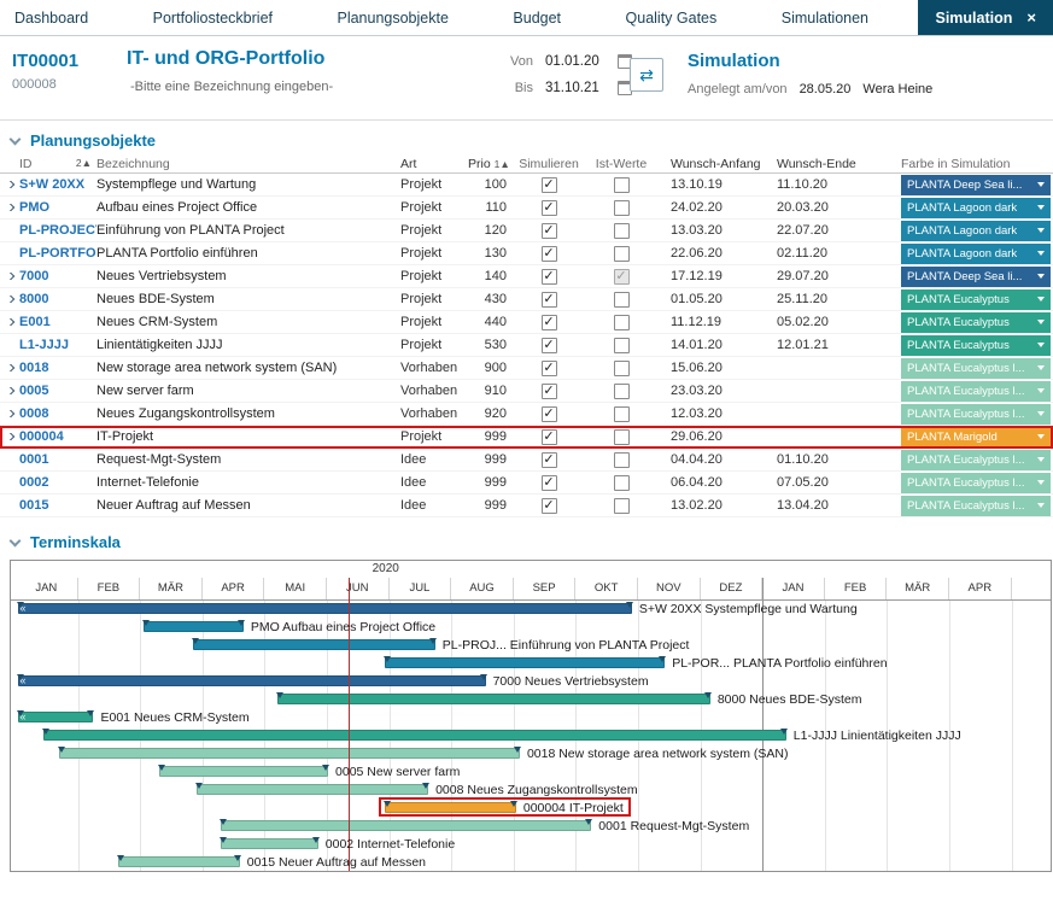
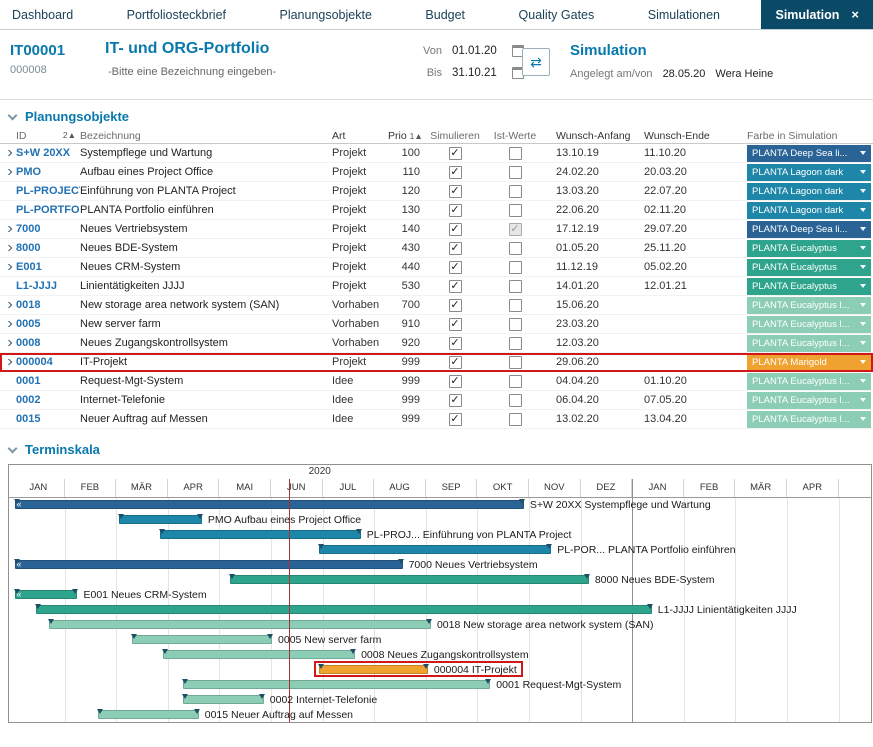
  Dashboard
  Portfoliosteckbrief
  Planungsobjekte
  Budget
  Quality Gates
  Simulationen
  Simulation
  ×
  IT00001
  000008
  IT- und ORG-Portfolio
  -Bitte eine Bezeichnung eingeben-
  Von
  01.01.20
  Bis
  31.10.21
  ⇄
  Simulation
  Angelegt am/von
  28.05.20
  Wera Heine
  Planungsobjekte
  ID
  2▲
  Bezeichnung
  Art
  Prio 1▲
  Simulieren
  Ist-Werte
  Wunsch-Anfang
  Wunsch-Ende
  Farbe in Simulation
  S+W 20XX
  Systempflege und Wartung
  Projekt
  100
  13.10.19
  11.10.20
  PLANTA Deep Sea li...
  PMO
  Aufbau eines Project Office
  Projekt
  110
  24.02.20
  20.03.20
  PLANTA Lagoon dark
  PL-PROJEC
  Einführung von PLANTA Project
  Projekt
  120
  13.03.20
  22.07.20
  PLANTA Lagoon dark
  PL-PORTFO
  PLANTA Portfolio einführen
  Projekt
  130
  22.06.20
  02.11.20
  PLANTA Lagoon dark
  7000
  Neues Vertriebsystem
  Projekt
  140
  17.12.19
  29.07.20
  PLANTA Deep Sea li...
  8000
  Neues BDE-System
  Projekt
  430
  01.05.20
  25.11.20
  PLANTA Eucalyptus
  E001
  Neues CRM-System
  Projekt
  440
  11.12.19
  05.02.20
  PLANTA Eucalyptus
  L1-JJJJ
  Linientätigkeiten JJJJ
  Projekt
  530
  14.01.20
  12.01.21
  PLANTA Eucalyptus
  0018
  New storage area network system (SAN)
  Vorhaben
- 900
+ 700
  15.06.20
  PLANTA Eucalyptus l...
  0005
  New server farm
  Vorhaben
  910
  23.03.20
  PLANTA Eucalyptus l...
  0008
  Neues Zugangskontrollsystem
  Vorhaben
  920
  12.03.20
  PLANTA Eucalyptus l...
  000004
  IT-Projekt
  Projekt
  999
  29.06.20
  PLANTA Marigold
  0001
  Request-Mgt-System
  Idee
  999
  04.04.20
  01.10.20
  PLANTA Eucalyptus l...
  0002
  Internet-Telefonie
  Idee
  999
  06.04.20
  07.05.20
  PLANTA Eucalyptus l...
  0015
  Neuer Auftrag auf Messen
  Idee
  999
  13.02.20
  13.04.20
  PLANTA Eucalyptus l...
  Terminskala
  2020
  JAN
  FEB
  MÄR
  APR
  MAI
  JUL
  AUG
  SEP
  OKT
  NOV
  DEZ
  JAN
  FEB
  MÄR
  APR
  «
  S+W 20XX Systempflege und Wartung
  PMO Aufbau eines Project Office
  PL-PROJ... Einführung von PLANTA Project
  PL-POR... PLANTA Portfolio einführen
  «
  7000 Neues Vertriebsystem
  8000 Neues BDE-System
  «
  E001 Neues CRM-System
  L1-JJJJ Linientätigkeiten JJJJ
  0018 New storage area network system (SAN)
  0005 New server farm
  0008 Neues Zugangskontrollsystem
  000004 IT-Projekt
  0001 Request-Mgt-System
  0002 Internet-Telefonie
  0015 Neuer Auftrag auf Messen
